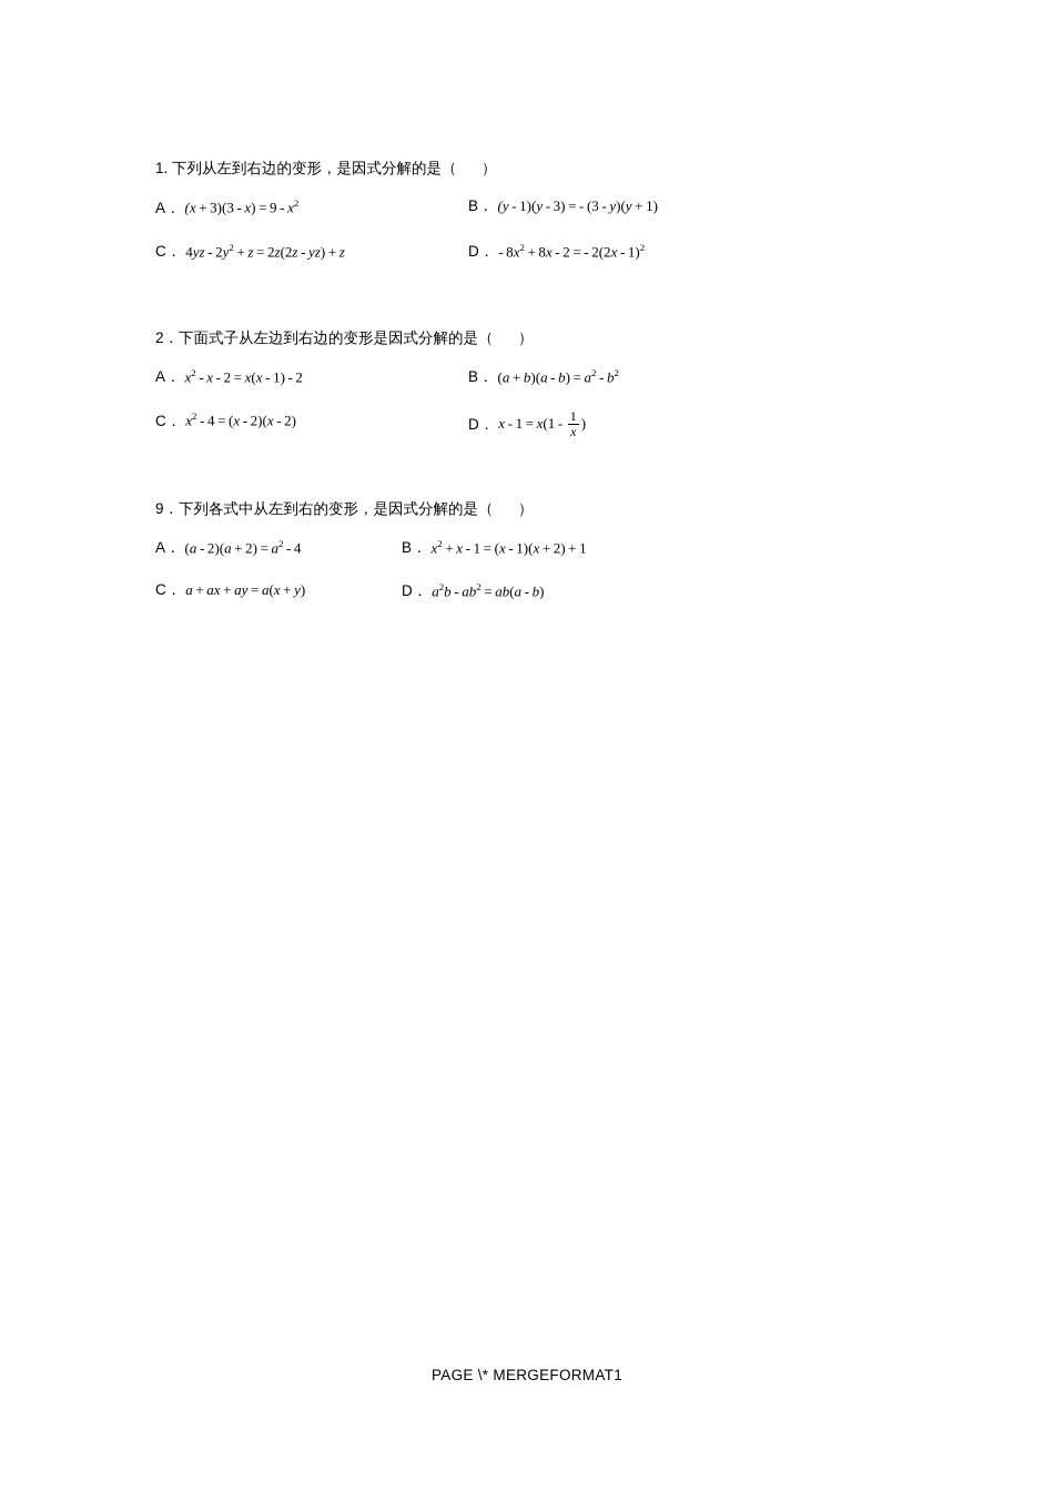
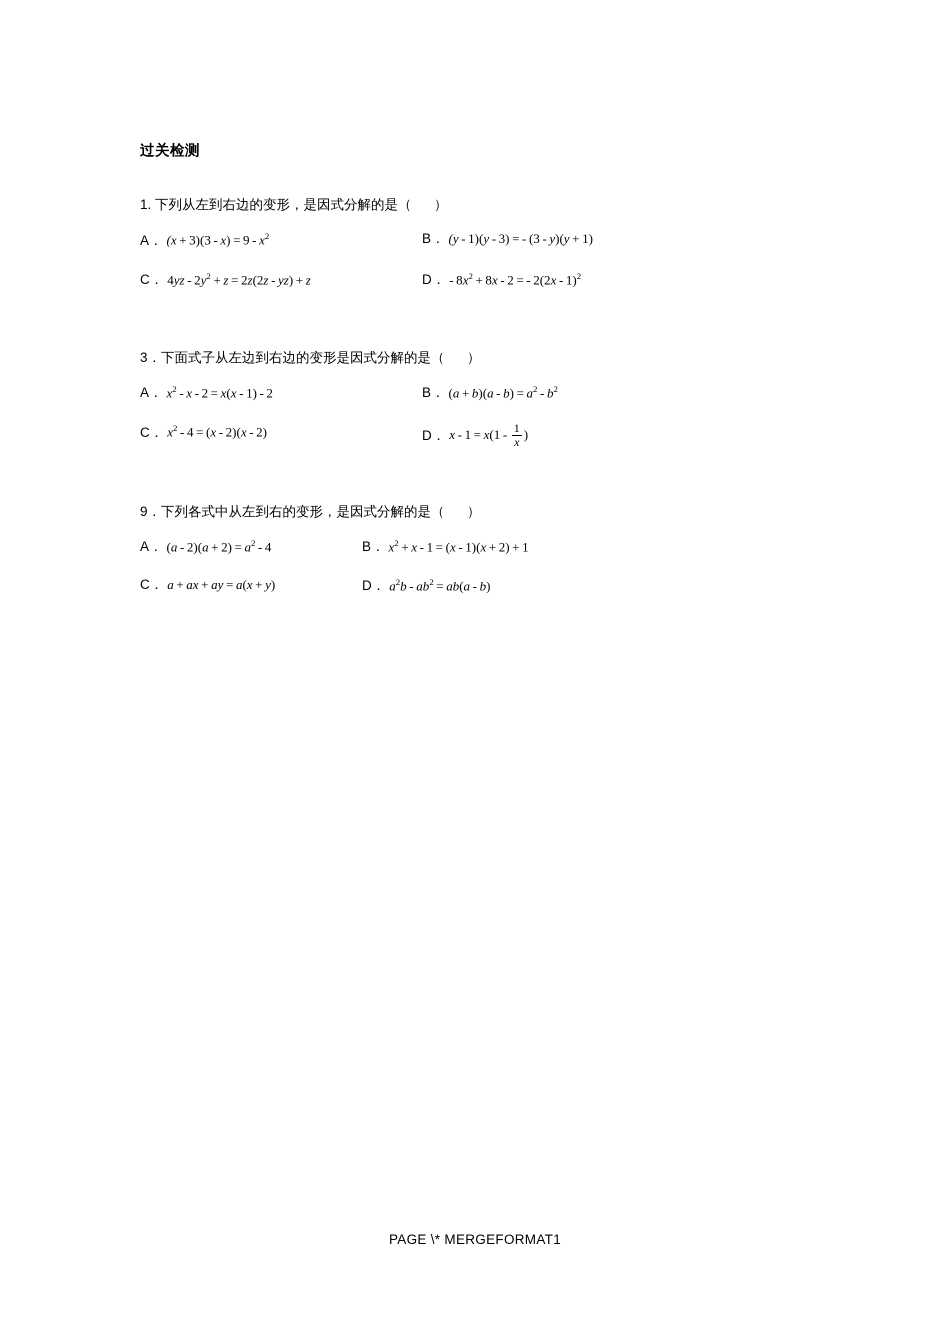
+ 过关检测
  1. 下列从左到右边的变形，是因式分解的是（ ）
  A．
  (x + 3)(3 - x) = 9 - x2
  B．
  (y - 1)(y - 3) = - (3 - y)(y + 1)
  C．
  4yz - 2y2 + z = 2z(2z - yz) + z
  D．
  - 8x2 + 8x - 2 = - 2(2x - 1)2
- 2．下面式子从左边到右边的变形是因式分解的是（ ）
+ 3．下面式子从左边到右边的变形是因式分解的是（ ）
  A．
  x2 - x - 2 = x(x - 1) - 2
  B．
  (a + b)(a - b) = a2 - b2
  C．
  x2 - 4 = (x - 2)(x - 2)
  D．
  x - 1 = x(1 -
  1
  x
  )
  9．下列各式中从左到右的变形，是因式分解的是（ ）
  A．
  (a - 2)(a + 2) = a2 - 4
  B．
  x2 + x - 1 = (x - 1)(x + 2) + 1
  C．
  a + ax + ay = a(x + y)
  D．
  a2b - ab2 = ab(a - b)
  PAGE \* MERGEFORMAT1
